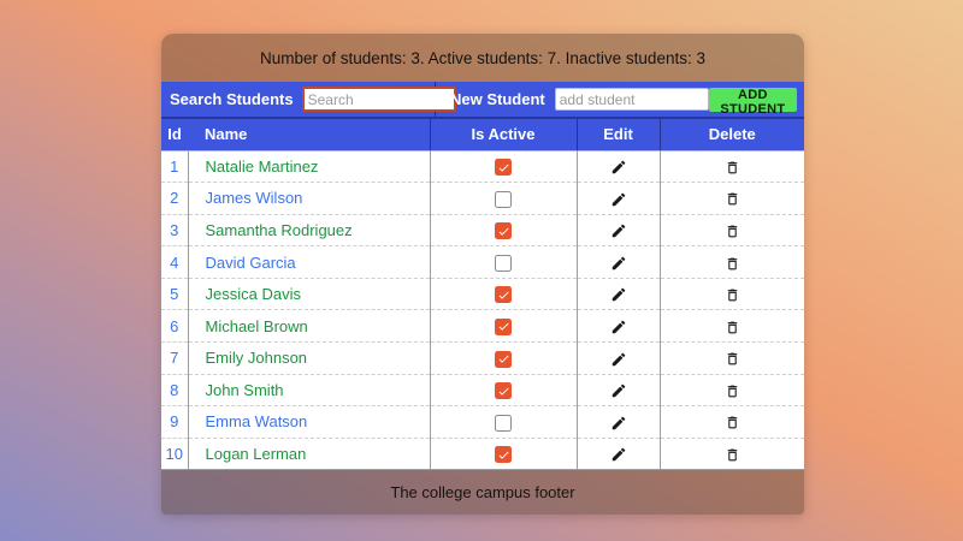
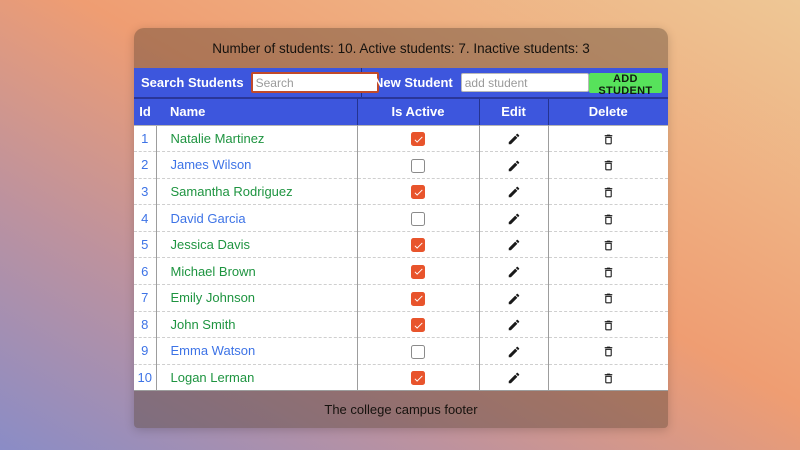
- Number of students: 3. Active students: 7. Inactive students: 3
+ Number of students: 10. Active students: 7. Inactive students: 3
  Search Students
  Search
  New Student
  add student
  ADD STUDENT
  Id	Name	Is Active	Edit	Delete
  1	Natalie Martinez
  2	James Wilson
  3	Samantha Rodriguez
  4	David Garcia
  5	Jessica Davis
  6	Michael Brown
  7	Emily Johnson
  8	John Smith
  9	Emma Watson
  10	Logan Lerman
  The college campus footer
